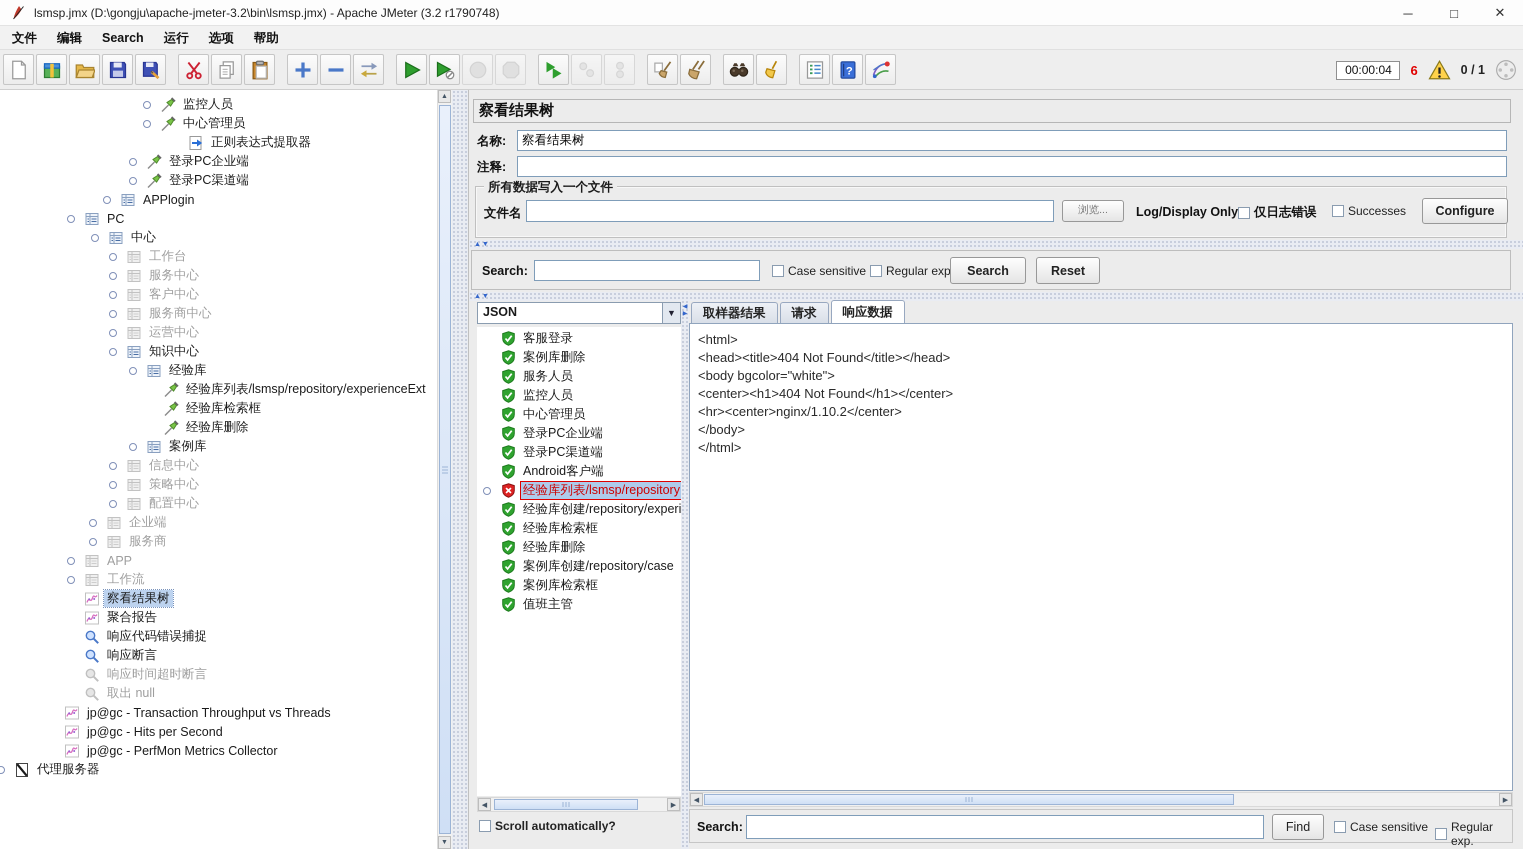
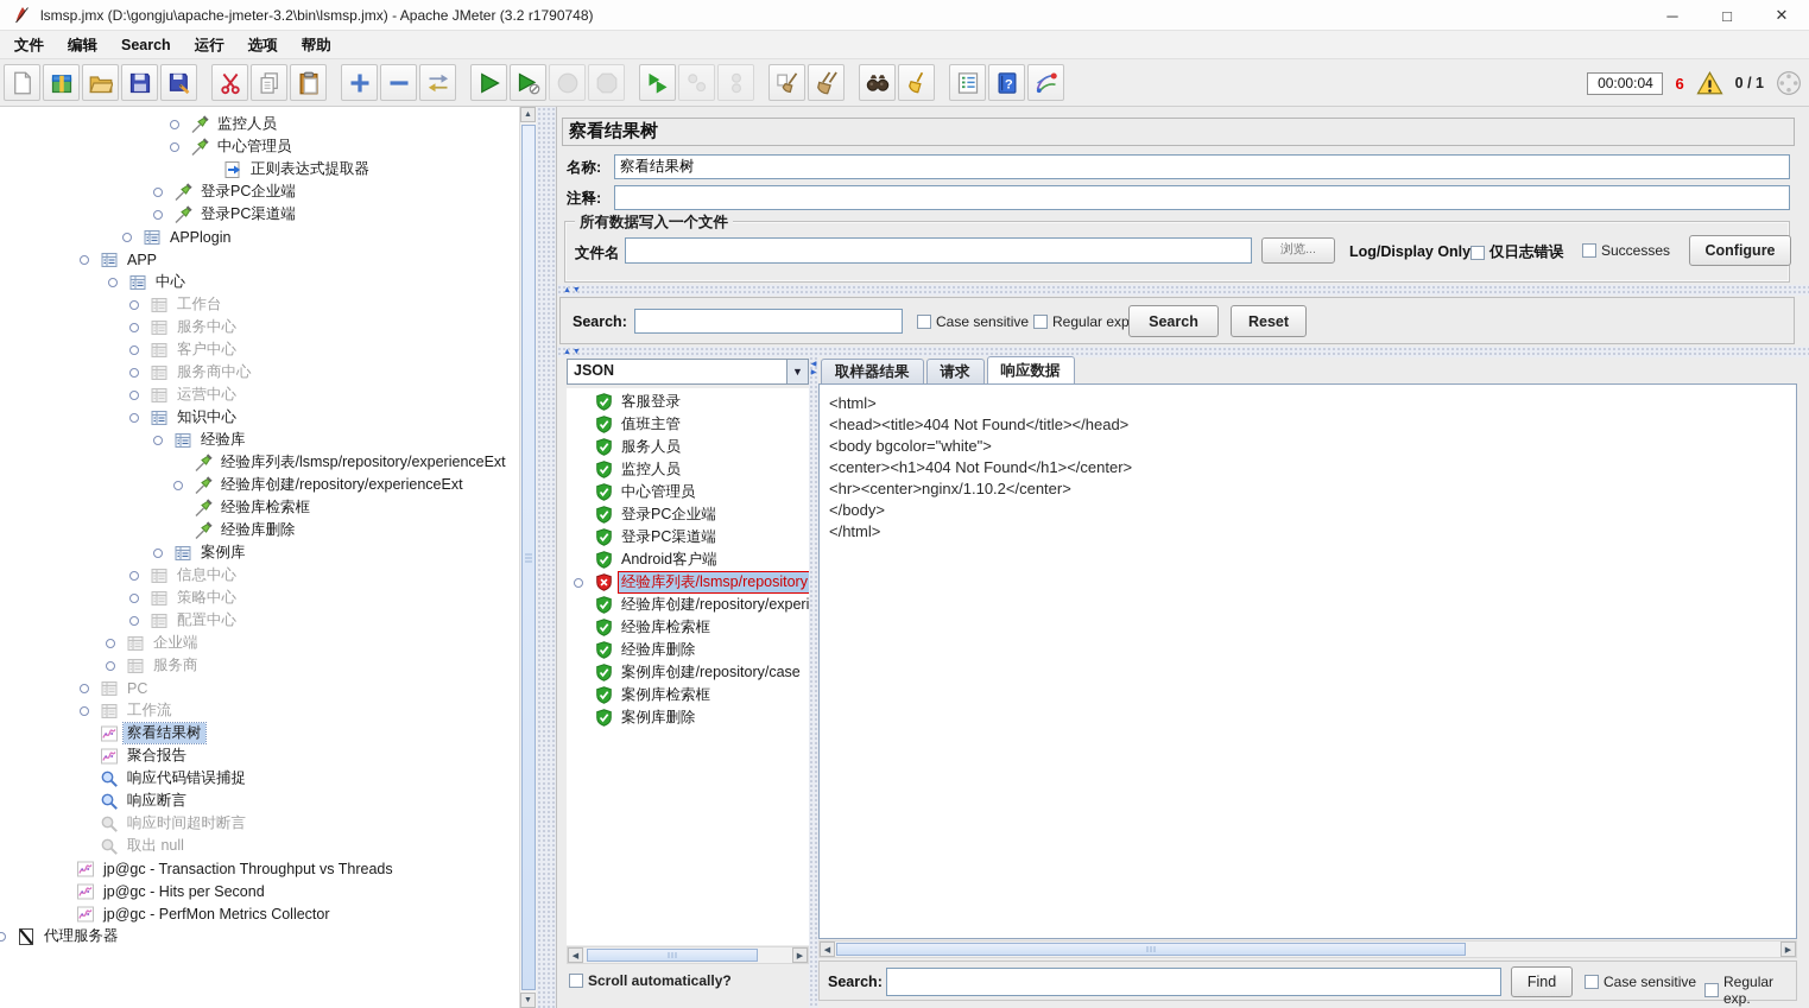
  lsmsp.jmx (D:\gongju\apache-jmeter-3.2\bin\lsmsp.jmx) - Apache JMeter (3.2 r1790748)
  ─
  □
  ✕
  文件
  编辑
  Search
  运行
  选项
  帮助
  ?
  00:00:04
  6
  0 / 1
  监控人员
  中心管理员
  正则表达式提取器
  登录PC企业端
  登录PC渠道端
  APPlogin
- PC
+ APP
  中心
  工作台
  服务中心
  客户中心
  服务商中心
  运营中心
  知识中心
  经验库
  经验库列表/lsmsp/repository/experienceExt
+ 经验库创建/repository/experienceExt
  经验库检索框
  经验库删除
  案例库
  信息中心
  策略中心
  配置中心
  企业端
  服务商
- APP
+ PC
  工作流
  察看结果树
  聚合报告
  响应代码错误捕捉
  响应断言
  响应时间超时断言
  取出 null
  jp@gc - Transaction Throughput vs Threads
  jp@gc - Hits per Second
  jp@gc - PerfMon Metrics Collector
  代理服务器
  察看结果树
  名称:
  察看结果树
  注释:
  所有数据写入一个文件
  文件名
  浏览...
  Log/Display Only
  仅日志错误
  Successes
  Configure
  Search:
  Case sensitive
  Regular exp
  Search
  Reset
  JSON
  ▼
  客服登录
- 案例库删除
+ 值班主管
  服务人员
  监控人员
  中心管理员
  登录PC企业端
  登录PC渠道端
  Android客户端
  经验库列表/lsmsp/repository
  经验库创建/repository/experi
  经验库检索框
  经验库删除
  案例库创建/repository/case
  案例库检索框
- 值班主管
+ 案例库删除
  Scroll automatically?
  取样器结果
  请求
  响应数据
  <html>
  <head><title>404 Not Found</title></head>
  <body bgcolor="white">
  <center><h1>404 Not Found</h1></center>
  <hr><center>nginx/1.10.2</center>
  </body>
  </html>
  Search:
  Find
  Case sensitive
  Regular exp.
